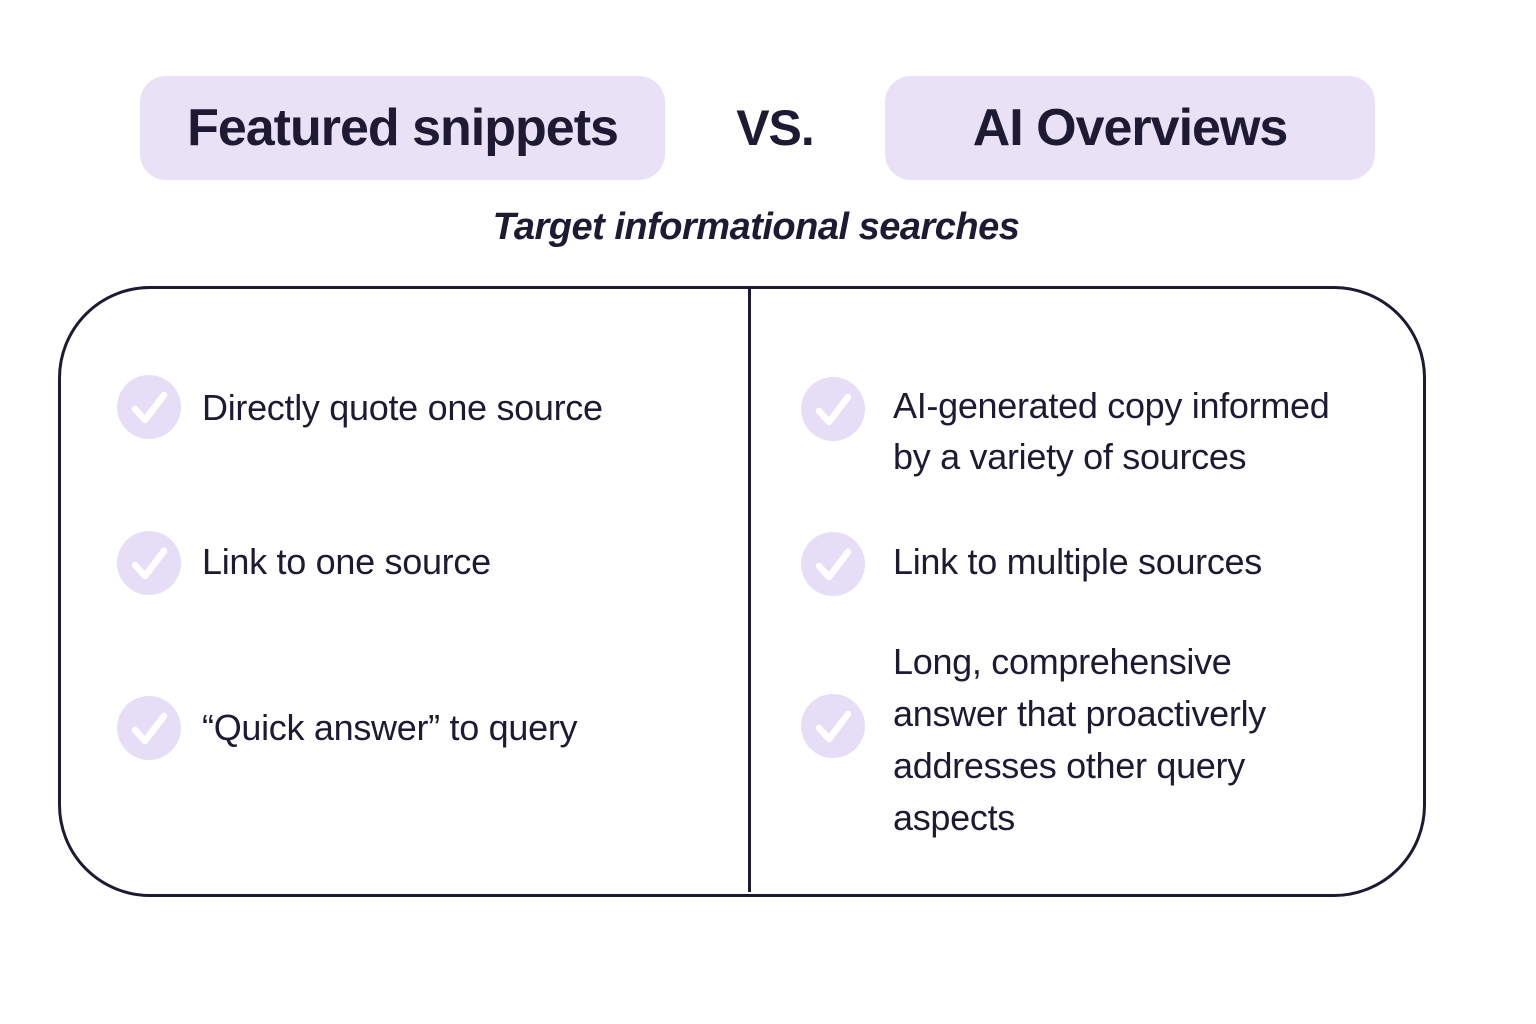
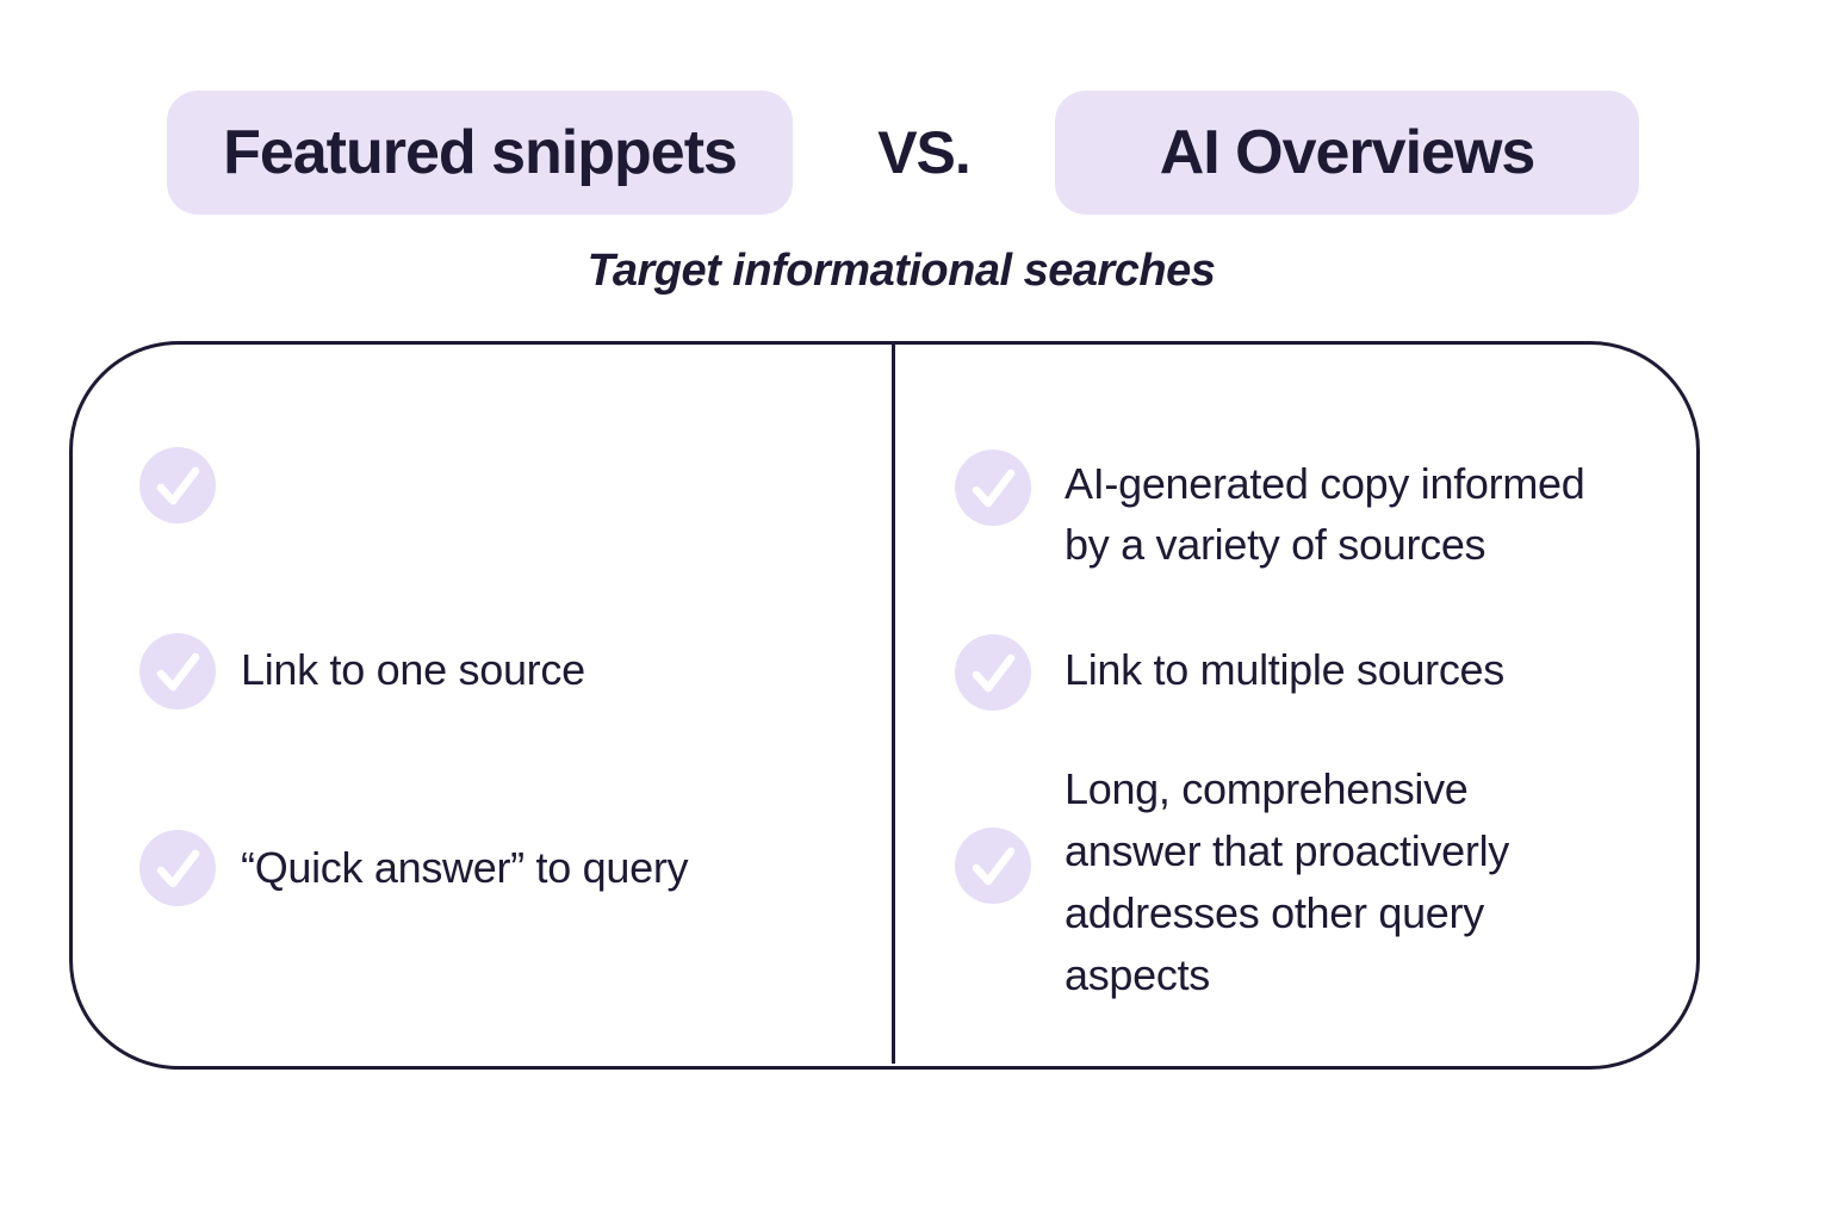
  Featured snippets
  VS.
  AI Overviews
  Target informational searches
- Directly quote one source
  Link to one source
  “Quick answer” to query
  AI-generated copy informed
  by a variety of sources
  Link to multiple sources
  Long, comprehensive
  answer that proactiverly
  addresses other query
  aspects
